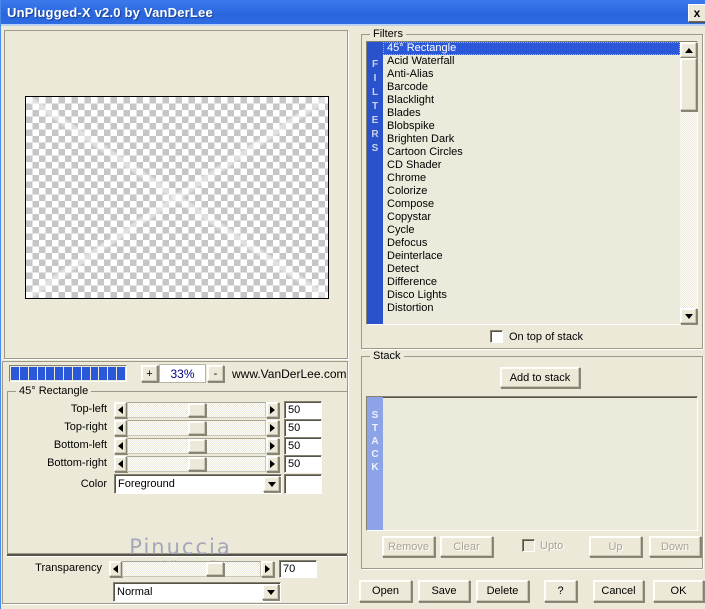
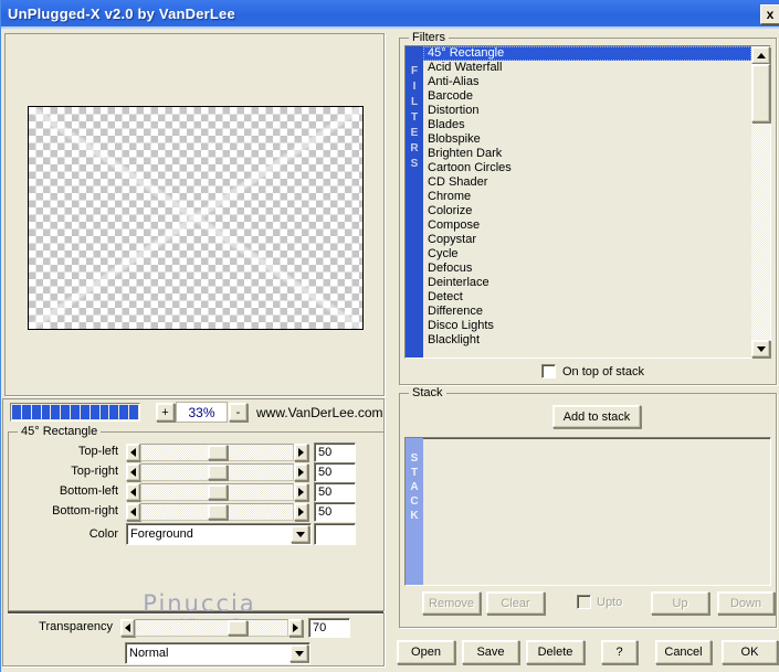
  UnPlugged-X v2.0 by VanDerLee
  x
  +
  33%
  -
  www.VanDerLee.com
  45° Rectangle
  Top-left
  50
  Top-right
  50
  Bottom-left
  50
  Bottom-right
  50
  Color
  Foreground
  Pinuccia
  Transparency
  70
  Normal
  Filters
  F
  I
  L
  T
  E
  R
  S
  45° Rectangle
  Acid Waterfall
  Anti-Alias
  Barcode
- Blacklight
+ Distortion
  Blades
  Blobspike
  Brighten Dark
  Cartoon Circles
  CD Shader
  Chrome
  Colorize
  Compose
  Copystar
  Cycle
  Defocus
  Deinterlace
  Detect
  Difference
  Disco Lights
- Distortion
+ Blacklight
  On top of stack
  Stack
  Add to stack
  S
  T
  A
  C
  K
  Remove
  Clear
  Upto
  Up
  Down
  Open
  Save
  Delete
  ?
  Cancel
  OK
